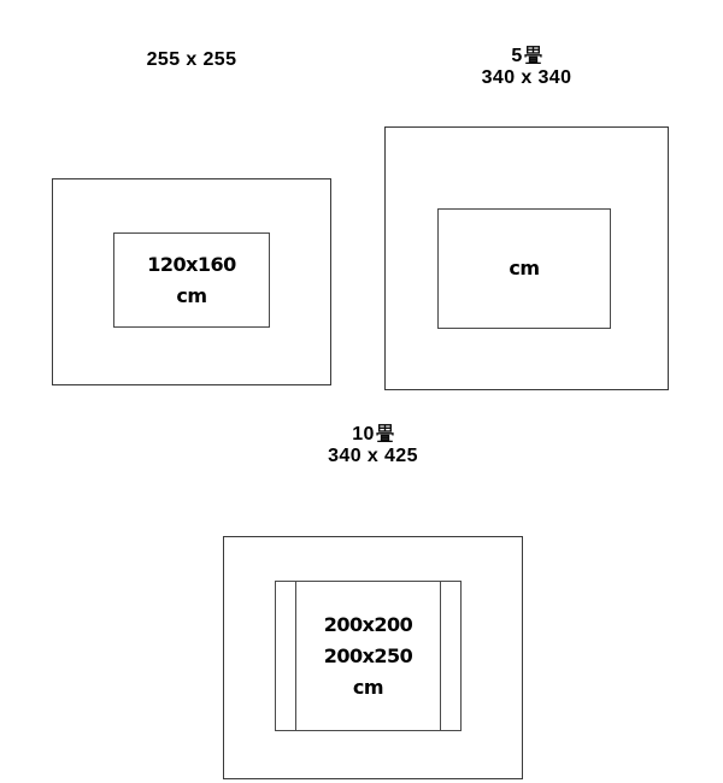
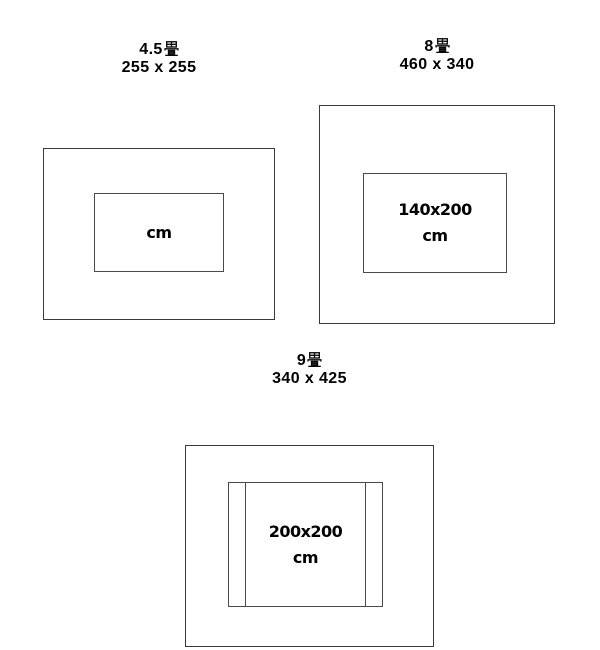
+ 4.5
  255 x 255
- 120x160
  cm
- 5
+ 8
- 340 x 340
+ 460 x 340
+ 140x200
  cm
- 10
+ 9
  340 x 425
  200x200
- 200x250
  cm
